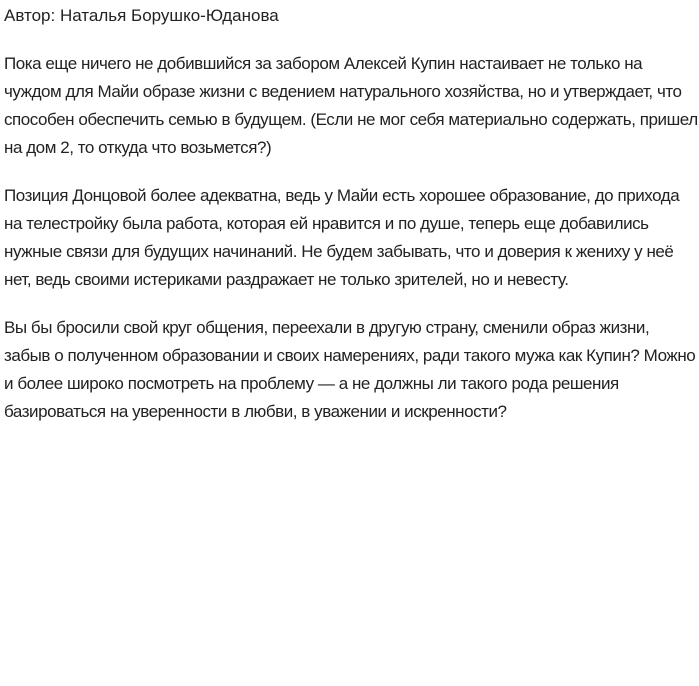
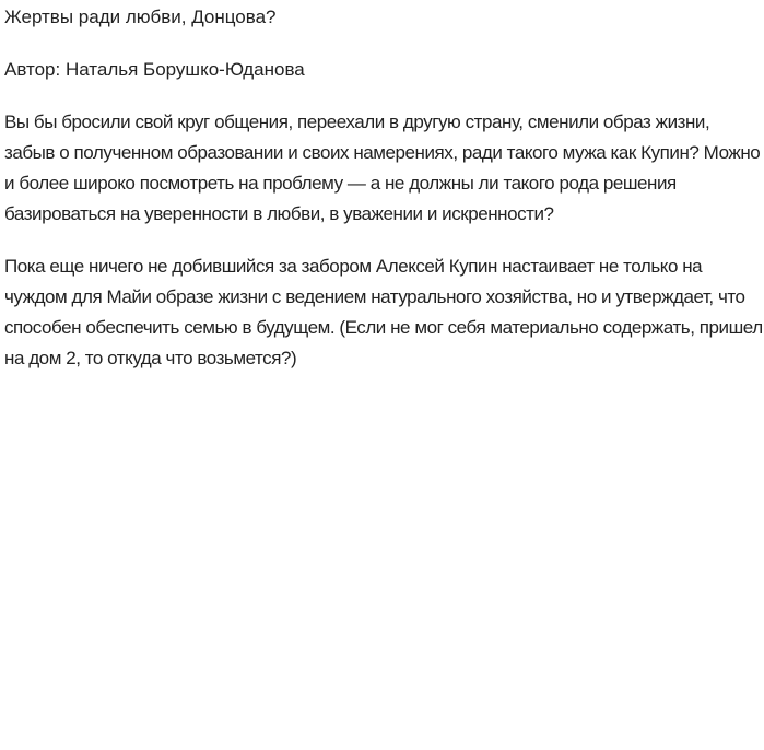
+ Жертвы ради любви, Донцова?
  Автор: Наталья Борушко-Юданова
- Пока еще ничего не добившийся за забором Алексей Купин настаивает не только на чуждом для Майи образе жизни с ведением натурального хозяйства, но и утверждает, что способен обеспечить семью в будущем. (Если не мог себя материально содержать, пришел на дом 2, то откуда что возьмется?)
+ Вы бы бросили свой круг общения, переехали в другую страну, сменили образ жизни, забыв о полученном образовании и своих намерениях, ради такого мужа как Купин? Можно и более широко посмотреть на проблему — а не должны ли такого рода решения базироваться на уверенности в любви, в уважении и искренности?
- Позиция Донцовой более адекватна, ведь у Майи есть хорошее образование, до прихода на телестройку была работа, которая ей нравится и по душе, теперь еще добавились нужные связи для будущих начинаний. Не будем забывать, что и доверия к жениху у неё нет, ведь своими истериками раздражает не только зрителей, но и невесту.
- Вы бы бросили свой круг общения, переехали в другую страну, сменили образ жизни, забыв о полученном образовании и своих намерениях, ради такого мужа как Купин? Можно и более широко посмотреть на проблему — а не должны ли такого рода решения базироваться на уверенности в любви, в уважении и искренности?
+ Пока еще ничего не добившийся за забором Алексей Купин настаивает не только на чуждом для Майи образе жизни с ведением натурального хозяйства, но и утверждает, что способен обеспечить семью в будущем. (Если не мог себя материально содержать, пришел на дом 2, то откуда что возьмется?)
